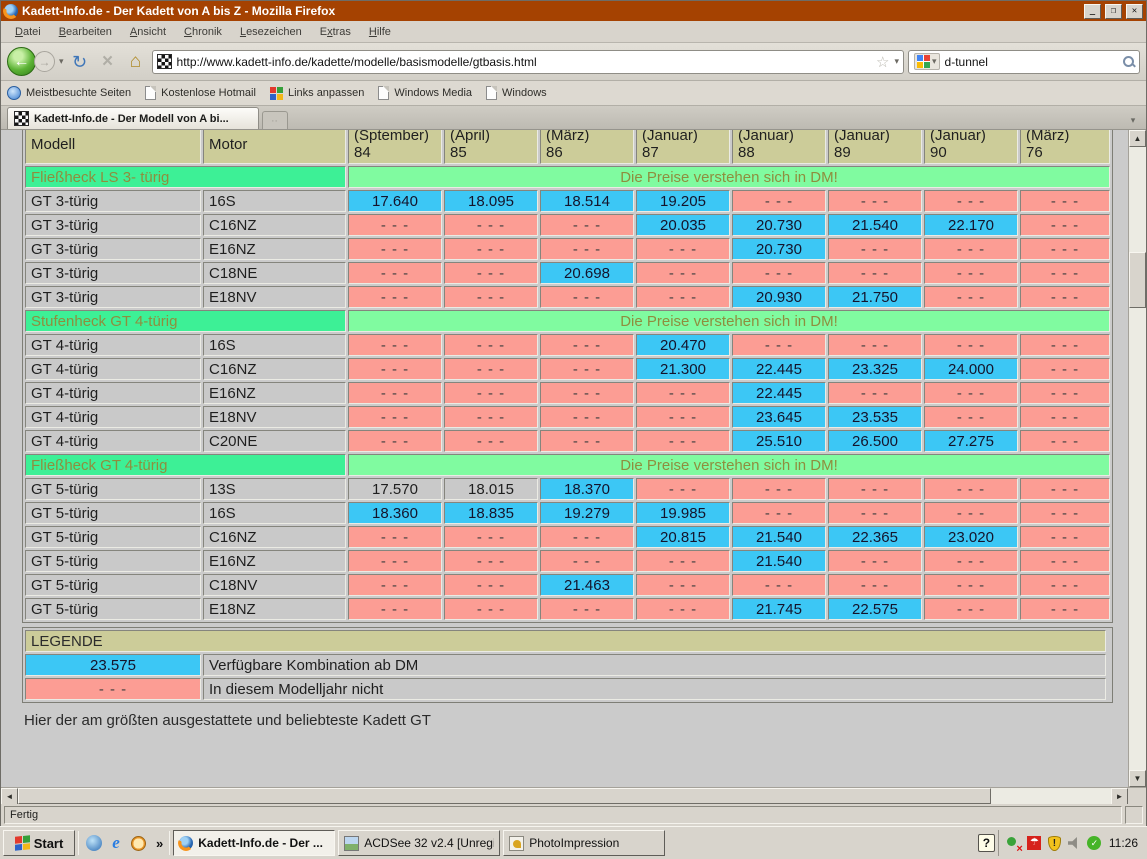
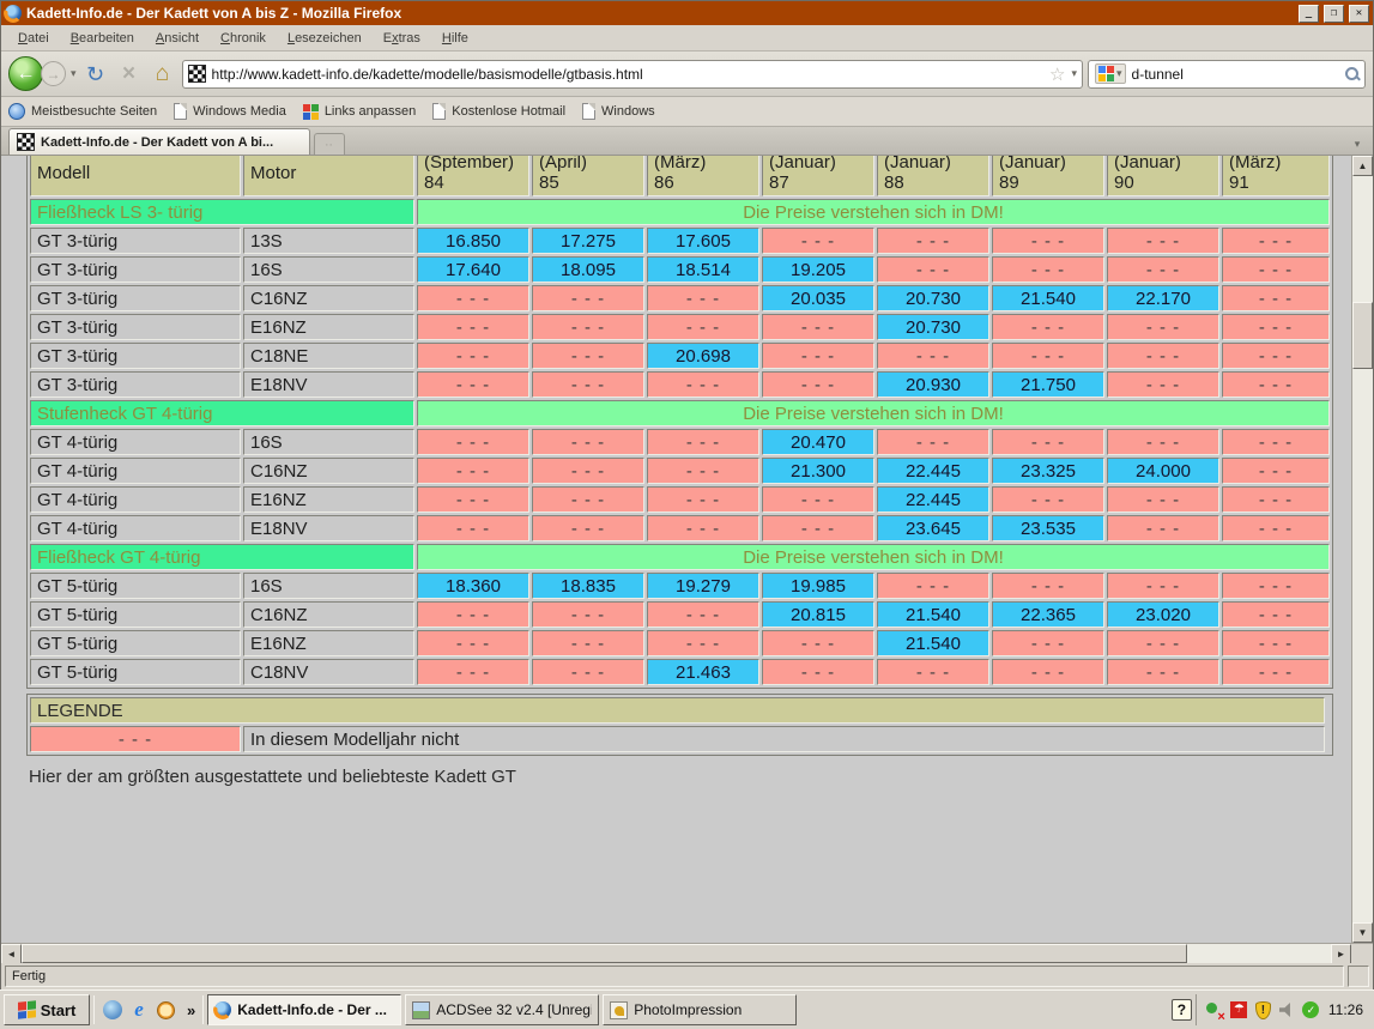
  Kadett-Info.de - Der Kadett von A bis Z - Mozilla Firefox
  _
  ❐
  ✕
  Datei
  Bearbeiten
  Ansicht
  Chronik
  Lesezeichen
  Extras
  Hilfe
  ←
  →
  ▾
  ↻
  ×
  ⌂
  http://www.kadett-info.de/kadette/modelle/basismodelle/gtbasis.html
  ☆
  ▾
  ▾
  d-tunnel
  Meistbesuchte Seiten
- Kostenlose Hotmail
+ Windows Media
  Links anpassen
- Windows Media
+ Kostenlose Hotmail
  Windows
- Kadett-Info.de - Der Modell von A bi...
+ Kadett-Info.de - Der Kadett von A bi...
  ▾
- Modell	Motor	(Sptember)84	(April)85	(März)86	(Januar)87	(Januar)88	(Januar)89	(Januar)90	(März)76
+ Modell	Motor	(Sptember)84	(April)85	(März)86	(Januar)87	(Januar)88	(Januar)89	(Januar)90	(März)91
  Fließheck LS 3- türig	Die Preise verstehen sich in DM!
+ GT 3-türig	13S	16.850	17.275	17.605	- - -	- - -	- - -	- - -	- - -
  GT 3-türig	16S	17.640	18.095	18.514	19.205	- - -	- - -	- - -	- - -
  GT 3-türig	C16NZ	- - -	- - -	- - -	20.035	20.730	21.540	22.170	- - -
  GT 3-türig	E16NZ	- - -	- - -	- - -	- - -	20.730	- - -	- - -	- - -
  GT 3-türig	C18NE	- - -	- - -	20.698	- - -	- - -	- - -	- - -	- - -
  GT 3-türig	E18NV	- - -	- - -	- - -	- - -	20.930	21.750	- - -	- - -
  Stufenheck GT 4-türig	Die Preise verstehen sich in DM!
  GT 4-türig	16S	- - -	- - -	- - -	20.470	- - -	- - -	- - -	- - -
  GT 4-türig	C16NZ	- - -	- - -	- - -	21.300	22.445	23.325	24.000	- - -
  GT 4-türig	E16NZ	- - -	- - -	- - -	- - -	22.445	- - -	- - -	- - -
  GT 4-türig	E18NV	- - -	- - -	- - -	- - -	23.645	23.535	- - -	- - -
- GT 4-türig	C20NE	- - -	- - -	- - -	- - -	25.510	26.500	27.275	- - -
  Fließheck GT 4-türig	Die Preise verstehen sich in DM!
- GT 5-türig	13S	17.570	18.015	18.370	- - -	- - -	- - -	- - -	- - -
  GT 5-türig	16S	18.360	18.835	19.279	19.985	- - -	- - -	- - -	- - -
  GT 5-türig	C16NZ	- - -	- - -	- - -	20.815	21.540	22.365	23.020	- - -
  GT 5-türig	E16NZ	- - -	- - -	- - -	- - -	21.540	- - -	- - -	- - -
  GT 5-türig	C18NV	- - -	- - -	21.463	- - -	- - -	- - -	- - -	- - -
- GT 5-türig	E18NZ	- - -	- - -	- - -	- - -	21.745	22.575	- - -	- - -
  LEGENDE
- 23.575	Verfügbare Kombination ab DM
  - - -	In diesem Modelljahr nicht
  Hier der am größten ausgestattete und beliebteste Kadett GT
  ▲
  ▼
  ◄
  ►
  Fertig
  Start
  e
  »
  Kadett-Info.de - Der ...
  ACDSee 32 v2.4 [Unreg
  PhotoImpression
  ?
  ☂
  !
  ✓
  11:26
